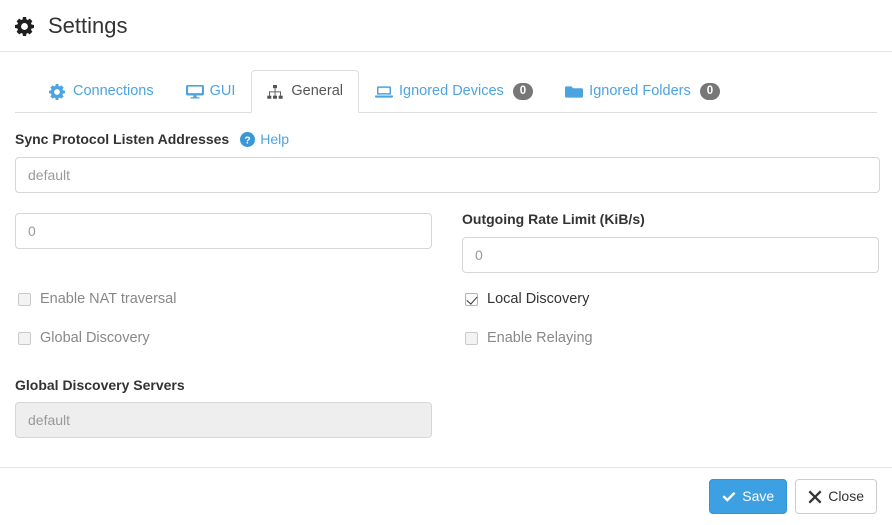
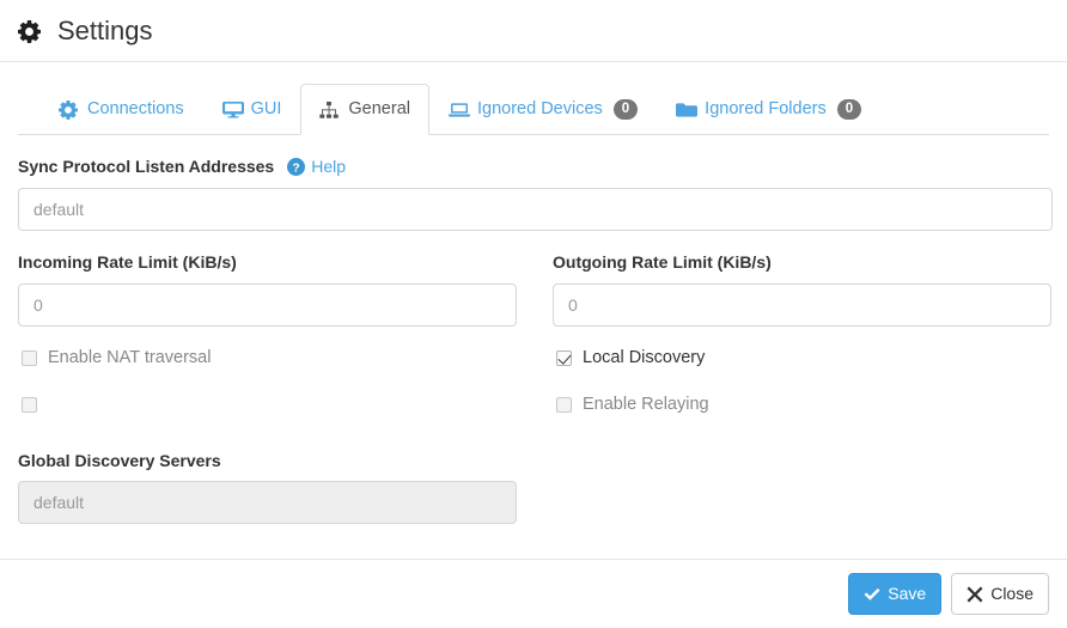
  Settings
  Connections
  GUI
  General
  Ignored Devices
  0
  Ignored Folders
  0
  Sync Protocol Listen Addresses
  ?
  Help
  default
+ Incoming Rate Limit (KiB/s)
  0
  Outgoing Rate Limit (KiB/s)
  0
  Enable NAT traversal
- Global Discovery
  Local Discovery
  Enable Relaying
  Global Discovery Servers
  default
  Save
  Close
